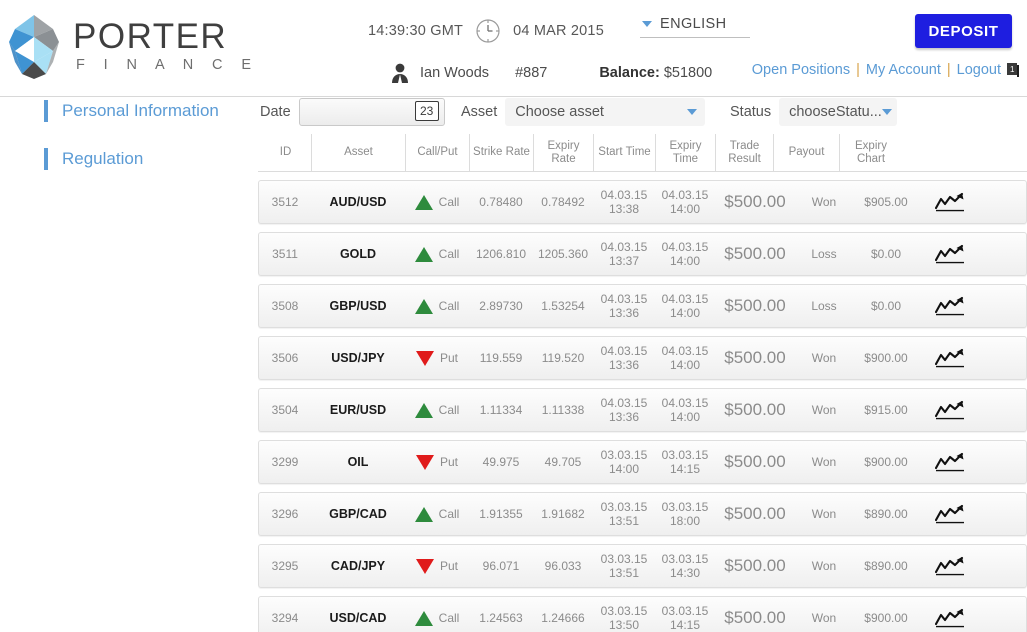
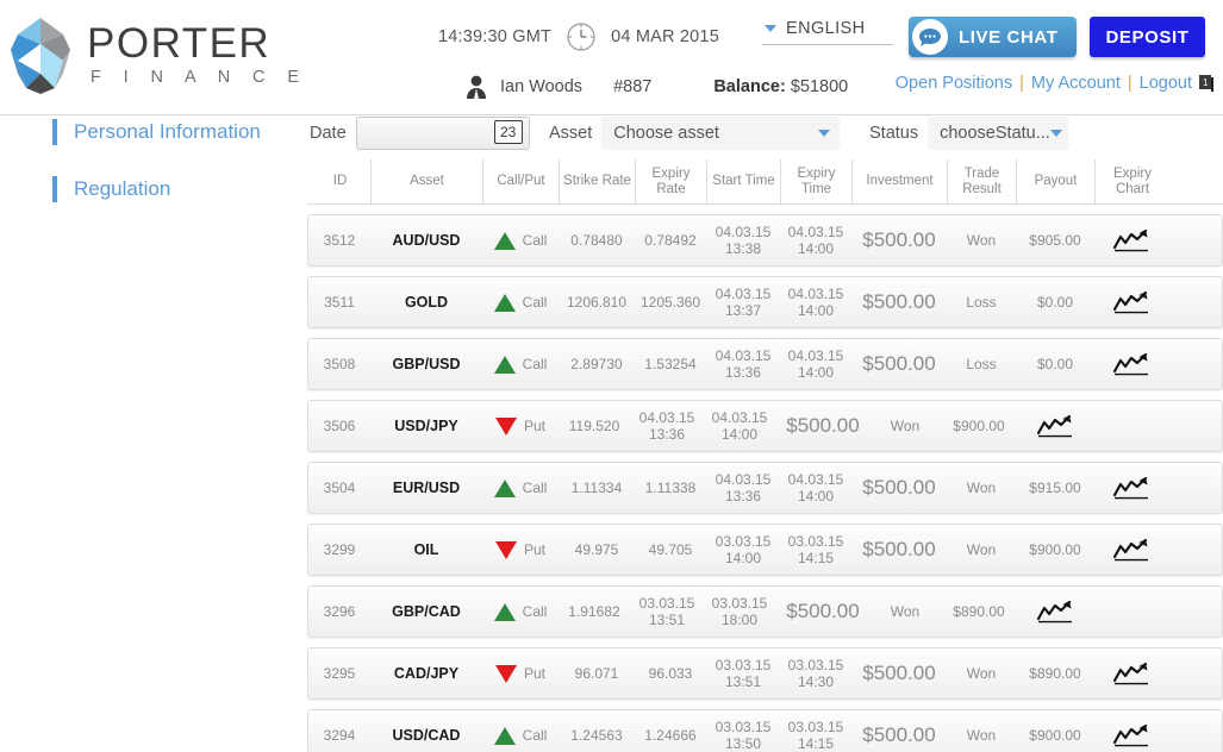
  PORTER
  F I N A N C E
  14:39:30 GMT
  04 MAR 2015
  ENGLISH
+ LIVE CHAT
  DEPOSIT
  Ian Woods
  #887
  Balance: $51800
  Open Positions
  |
  My Account
  |
  Logout
  1
  Personal Information
  Regulation
  Date
  23
  Asset
  Choose asset
  Status
  chooseStatu...
  ID
  Asset
  Call/Put
  Strike Rate
  Expiry Rate
  Start Time
  Expiry Time
+ Investment
  Trade Result
  Payout
  Expiry Chart
  3512
  AUD/USD
  Call
  0.78480
  0.78492
  04.03.15
  13:38
  04.03.15
  14:00
  $500.00
  Won
  $905.00
  3511
  GOLD
  Call
  1206.810
  1205.360
  04.03.15
  13:37
  04.03.15
  14:00
  $500.00
  Loss
  $0.00
  3508
  GBP/USD
  Call
  2.89730
  1.53254
  04.03.15
  13:36
  04.03.15
  14:00
  $500.00
  Loss
  $0.00
  3506
  USD/JPY
  Put
- 119.559
  119.520
  04.03.15
  13:36
  04.03.15
  14:00
  $500.00
  Won
  $900.00
  3504
  EUR/USD
  Call
  1.11334
  1.11338
  04.03.15
  13:36
  04.03.15
  14:00
  $500.00
  Won
  $915.00
  3299
  OIL
  Put
  49.975
  49.705
  03.03.15
  14:00
  03.03.15
  14:15
  $500.00
  Won
  $900.00
  3296
  GBP/CAD
  Call
- 1.91355
  1.91682
  03.03.15
  13:51
  03.03.15
  18:00
  $500.00
  Won
  $890.00
  3295
  CAD/JPY
  Put
  96.071
  96.033
  03.03.15
  13:51
  03.03.15
  14:30
  $500.00
  Won
  $890.00
  3294
  USD/CAD
  Call
  1.24563
  1.24666
  03.03.15
  13:50
  03.03.15
  14:15
  $500.00
  Won
  $900.00
